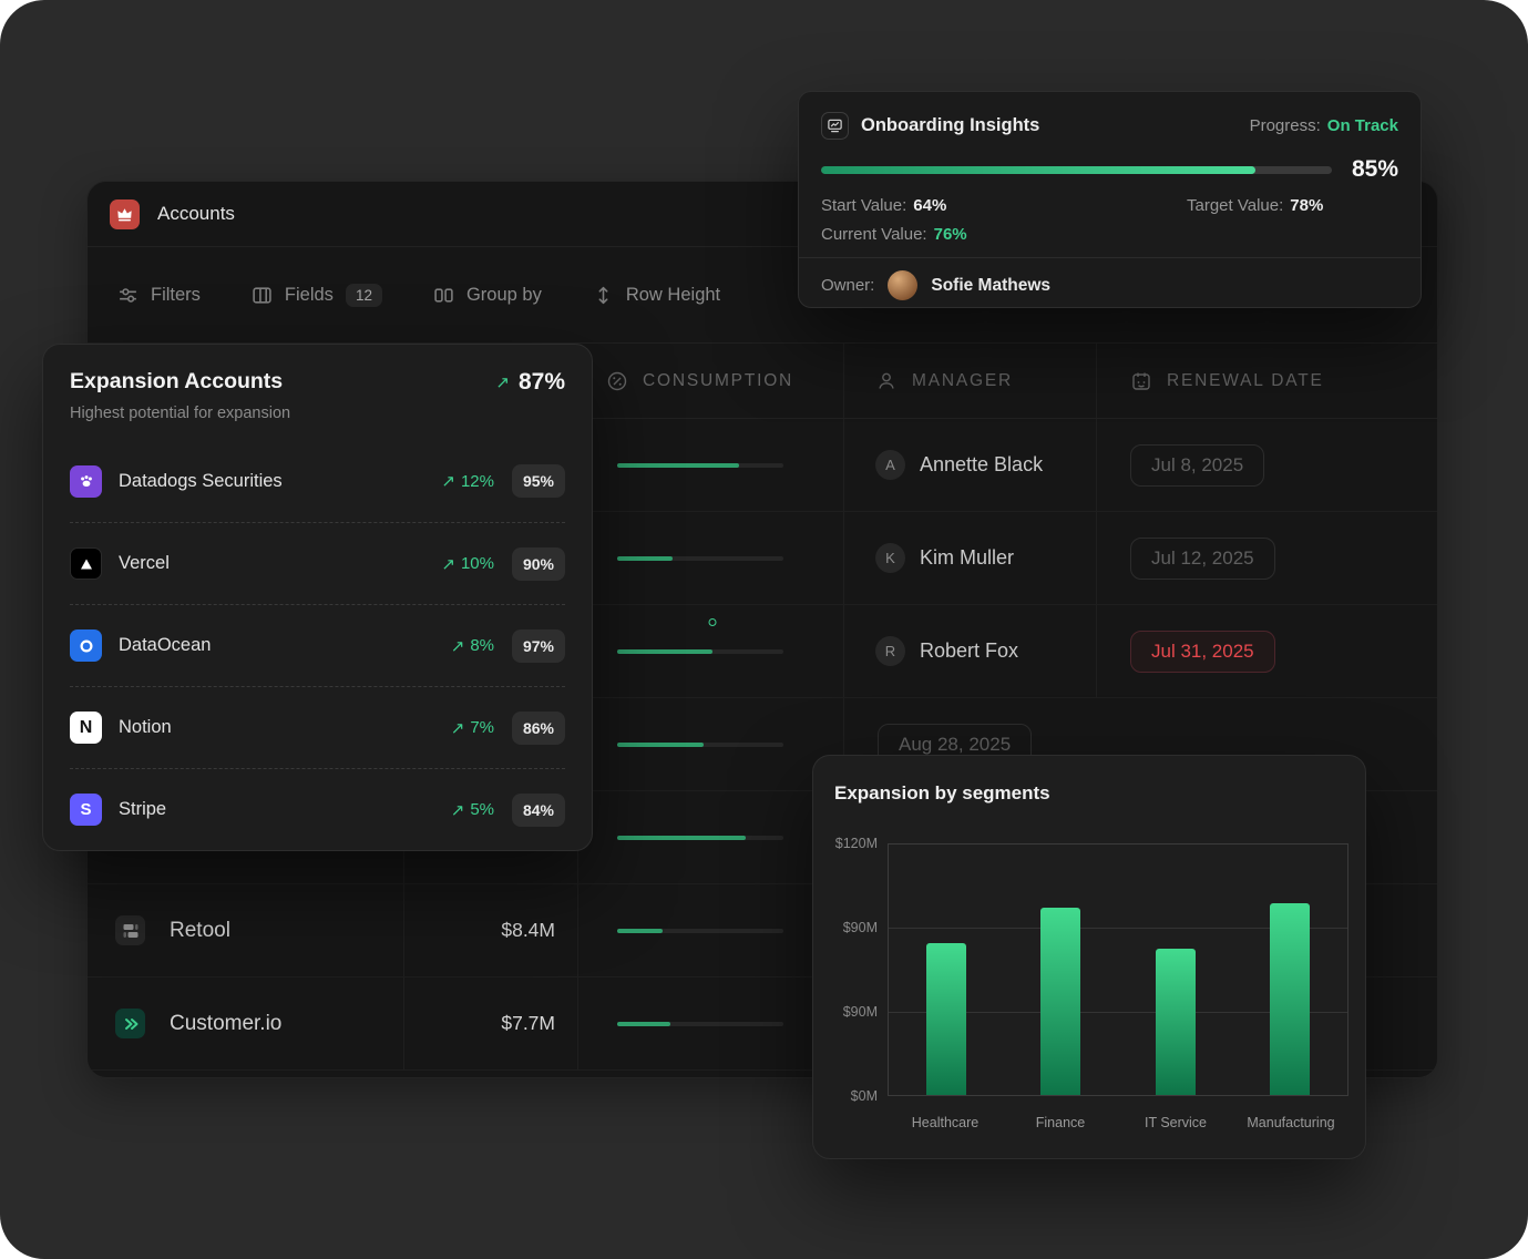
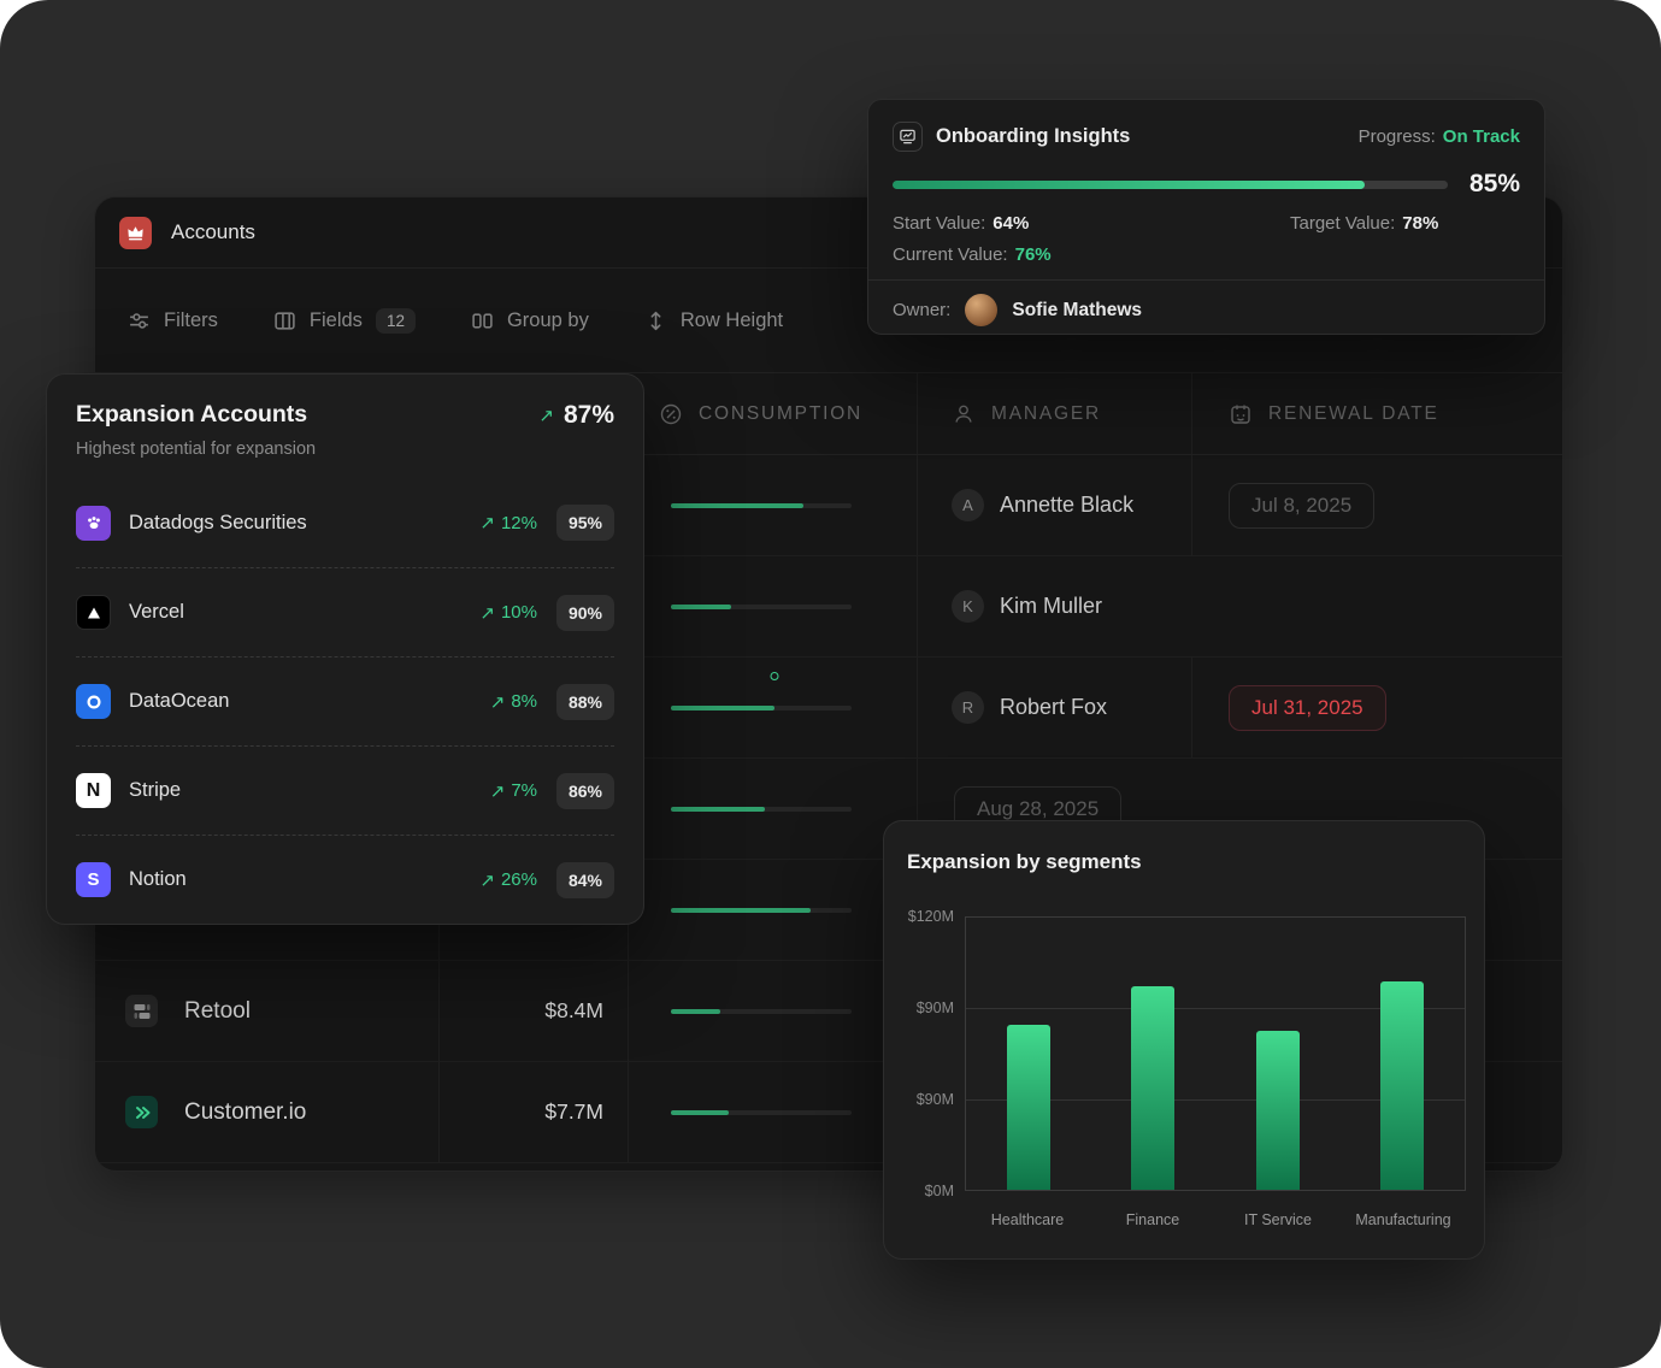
  Accounts
  Filters
  Fields
  12
  Group by
  Row Height
  CONSUMPTION
  MANAGER
  RENEWAL DATE
  A
  Annette Black
  Jul 8, 2025
  K
  Kim Muller
- Jul 12, 2025
  R
  Robert Fox
  Jul 31, 2025
  Aug 28, 2025
  Retool
  $8.4M
  Customer.io
  $7.7M
  Onboarding Insights
  Progress:
  On Track
  85%
  Start Value: 64%
  Target Value: 78%
  Current Value: 76%
  Owner:
  Sofie Mathews
  Expansion Accounts
  Highest potential for expansion
  ↗
  87%
  Datadogs Securities
  ↗
  12%
  95%
  Vercel
  ↗
  10%
  90%
  DataOcean
  ↗
  8%
- 97%
+ 88%
  N
- Notion
+ Stripe
  ↗
  7%
  86%
  S
- Stripe
+ Notion
  ↗
- 5%
+ 26%
  84%
  Expansion by segments
  $120M
  $90M
  $90M
  $0M
  Healthcare
  Finance
  IT Service
  Manufacturing
